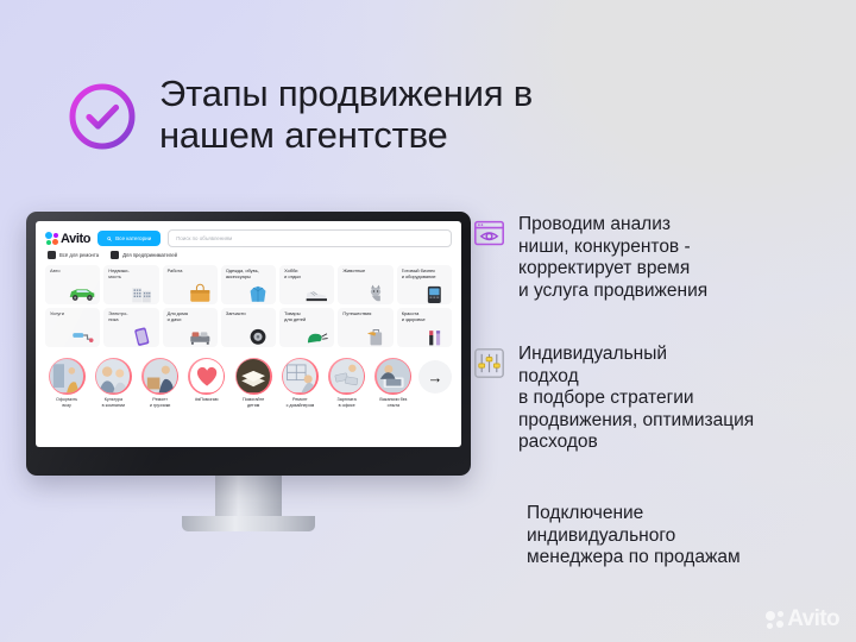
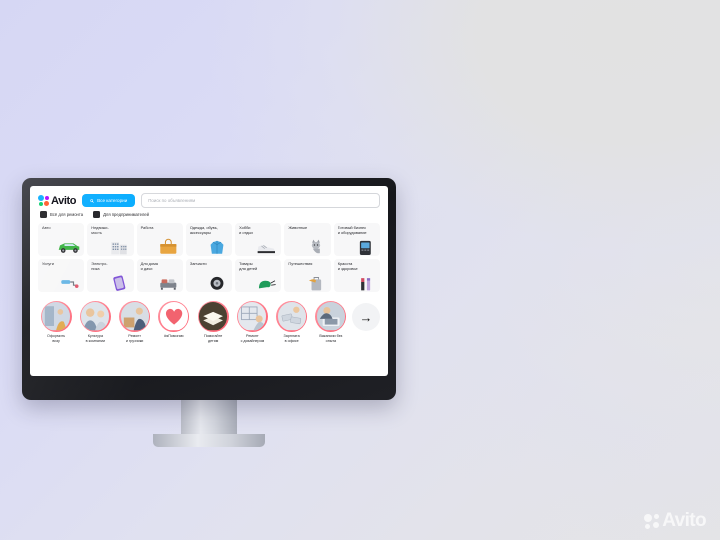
- Этапы продвижения в
- нашем агентстве
- Проводим анализ
- ниши, конкурентов -
- корректирует время
- и услуга продвижения
- Индивидуальный
- подход
- в подборе стратегии
- продвижения, оптимизация
- расходов
- Подключение
- индивидуального
- менеджера по продажам
